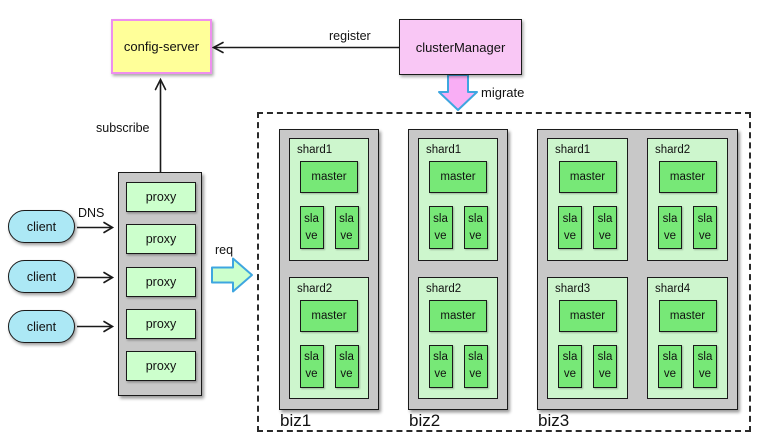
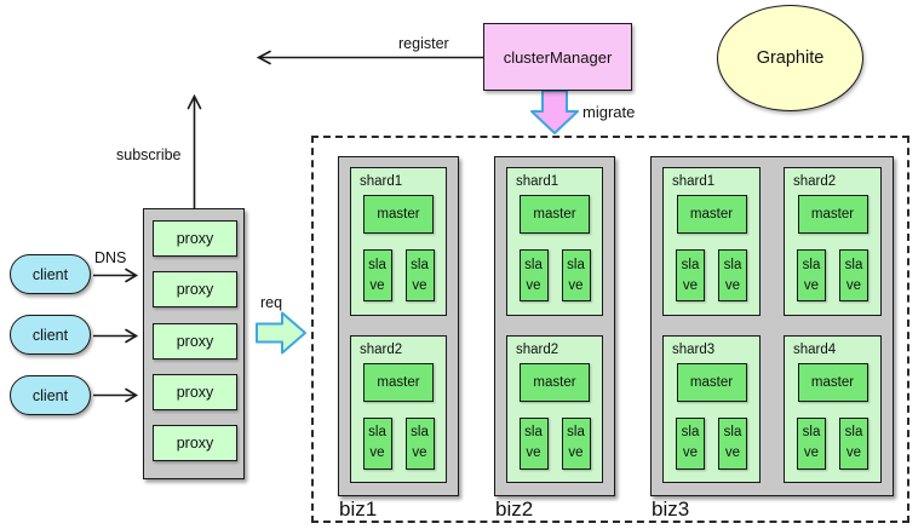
- config-server
  clusterManager
+ Graphite
  register
  subscribe
  migrate
  DNS
  req
  client
  client
  client
  proxy
  proxy
  proxy
  proxy
  proxy
  shard1
  master
  slave
  slave
  shard2
  master
  slave
  slave
  biz1
  shard1
  master
  slave
  slave
  shard2
  master
  slave
  slave
  biz2
  shard1
  master
  slave
  slave
  shard2
  master
  slave
  slave
  shard3
  master
  slave
  slave
  shard4
  master
  slave
  slave
  biz3
